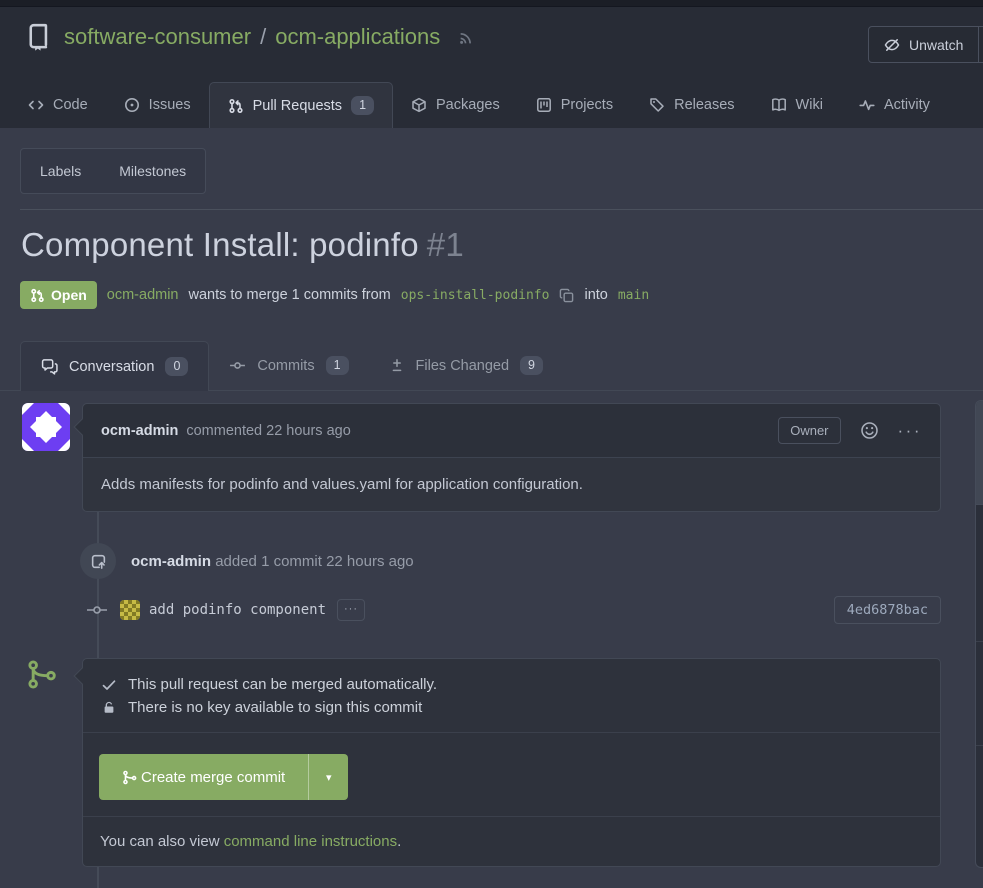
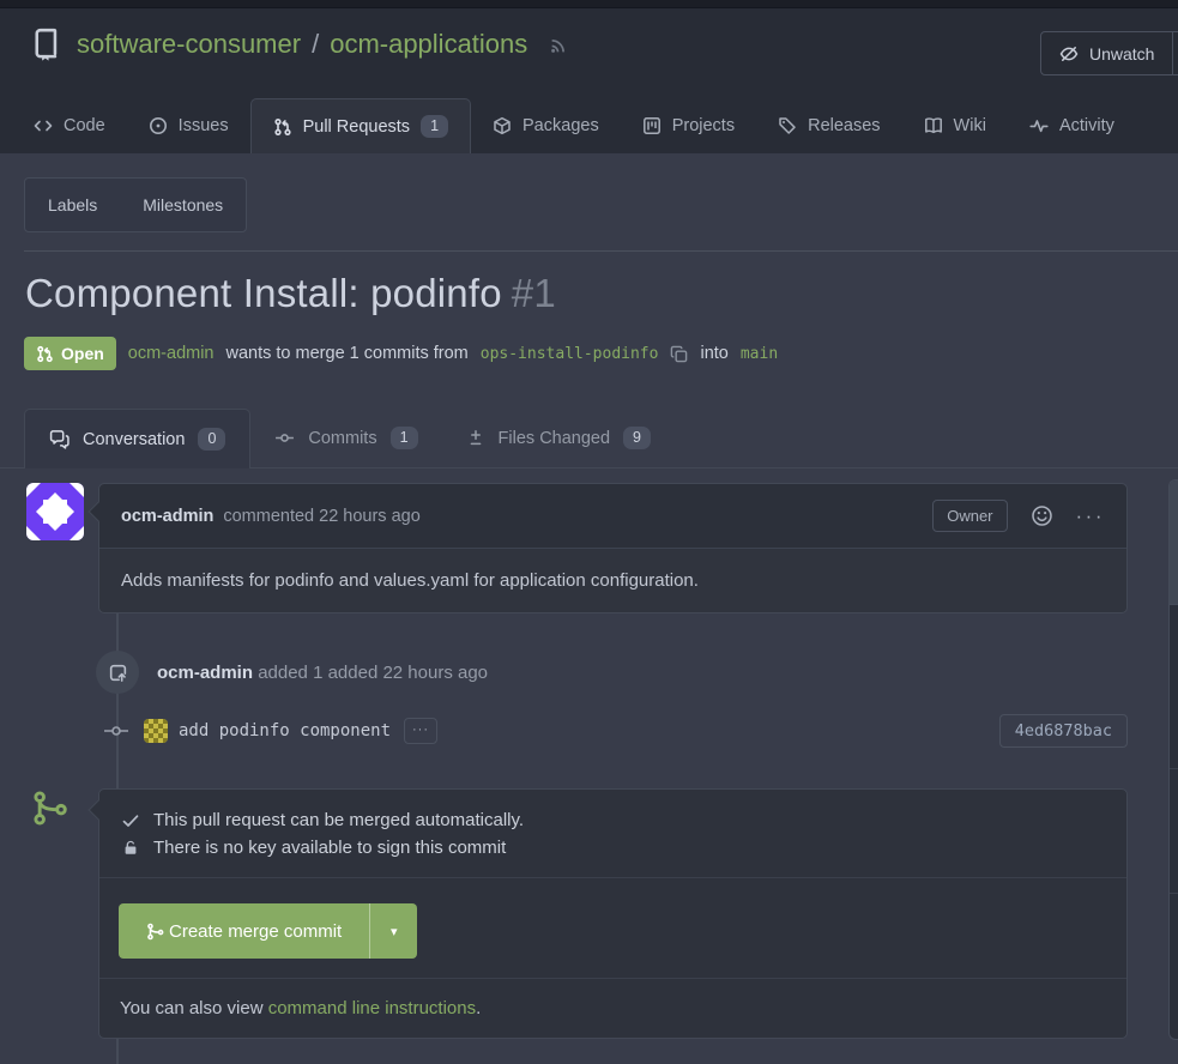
  software-consumer
  /
  ocm-applications
  Unwatch
  Code
  Issues
  Pull Requests
  1
  Packages
  Projects
  Releases
  Wiki
  Activity
  Labels
  Milestones
  Component Install: podinfo #1
  Open
  ocm-admin
  wants to merge 1 commits from
  ops-install-podinfo
  into
  main
  Conversation
  0
  Commits
  1
  Files Changed
  9
  ocm-admin
  commented 22 hours ago
  Owner
  ···
  Adds manifests for podinfo and values.yaml for application configuration.
- ocm-admin added 1 commit 22 hours ago
+ ocm-admin added 1 added 22 hours ago
  add podinfo component
  ···
  4ed6878bac
  This pull request can be merged automatically.
  There is no key available to sign this commit
  Create merge commit
  ▾
  You can also view command line instructions.
